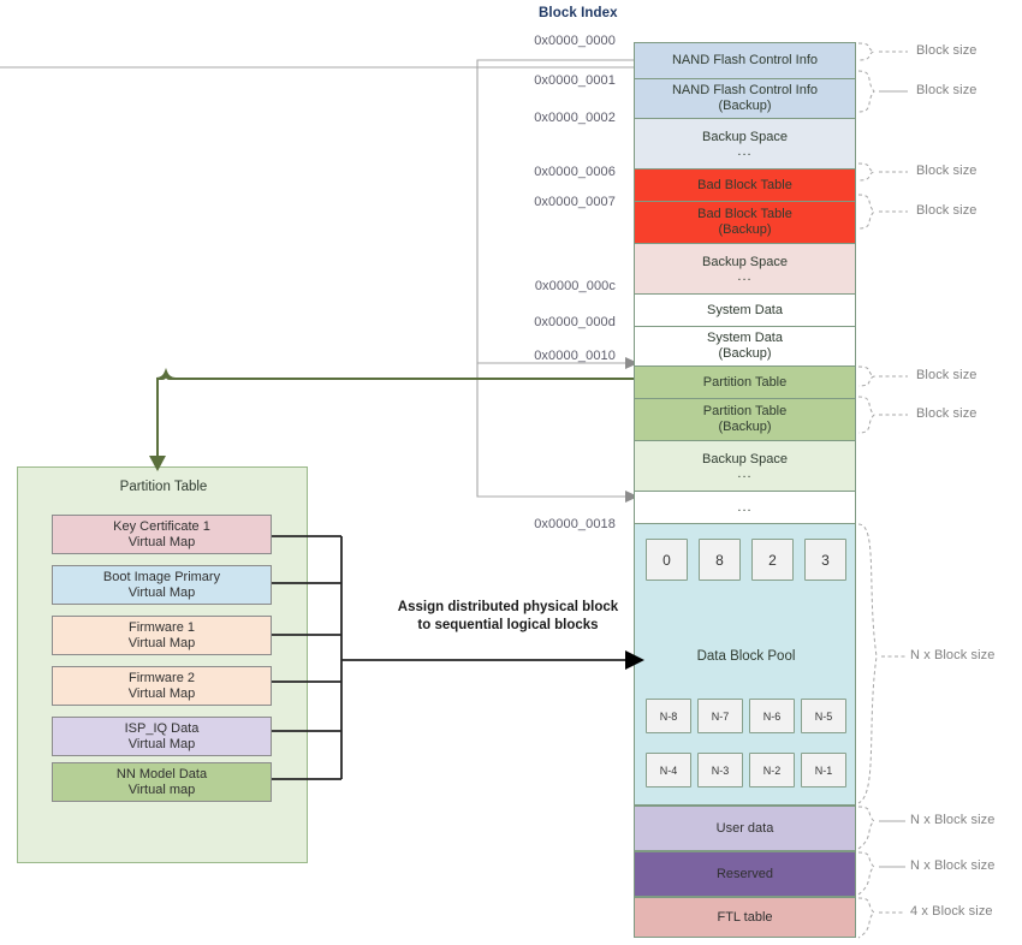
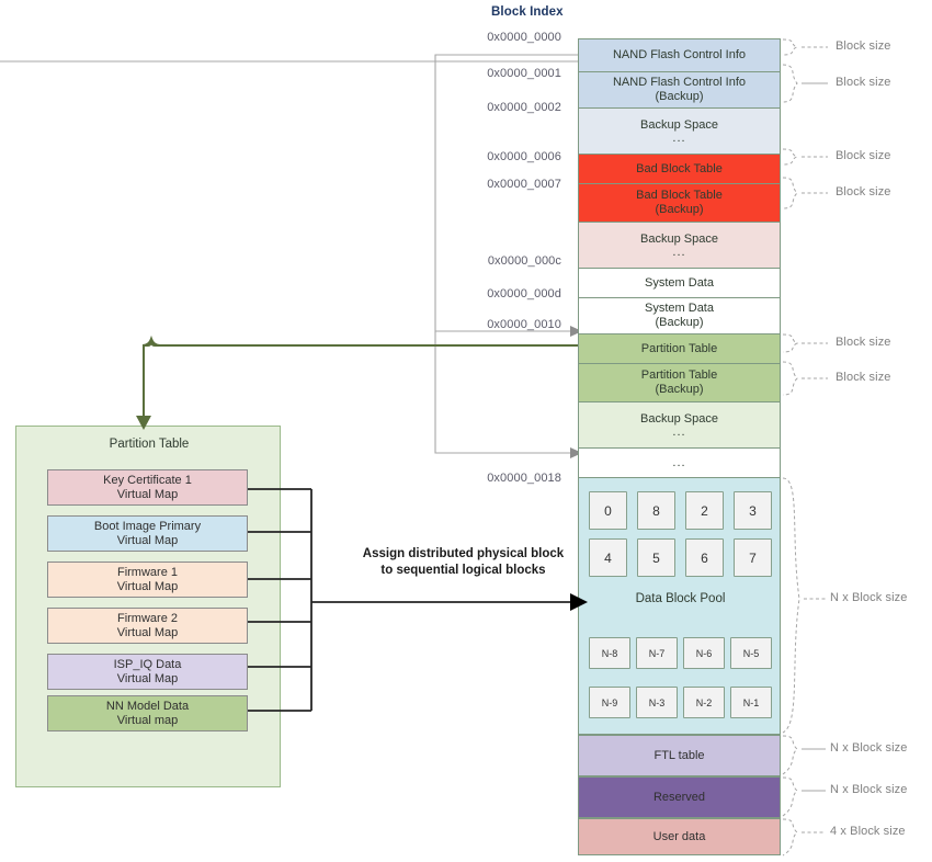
  Block Index
  0x0000_0000
  0x0000_0001
  0x0000_0002
  0x0000_0006
  0x0000_0007
  0x0000_000c
  0x0000_000d
  0x0000_0010
  0x0000_0018
  NAND Flash Control Info
  NAND Flash Control Info
  (Backup)
  Backup Space
  ...
  Bad Block Table
  Bad Block Table
  (Backup)
  Backup Space
  ...
  System Data
  System Data
  (Backup)
  Partition Table
  Partition Table
  (Backup)
  Backup Space
  ...
  ...
  0
  8
  2
  3
+ 4
+ 5
+ 6
+ 7
  Data Block Pool
  N-8
  N-7
  N-6
  N-5
- N-4
+ N-9
  N-3
  N-2
  N-1
- User data
+ FTL table
  Reserved
- FTL table
+ User data
  Block size
  Block size
  Block size
  Block size
  Block size
  Block size
  N x Block size
  N x Block size
  N x Block size
  4 x Block size
  Partition Table
  Key Certificate 1
  Virtual Map
  Boot Image Primary
  Virtual Map
  Firmware 1
  Virtual Map
  Firmware 2
  Virtual Map
  ISP_IQ Data
  Virtual Map
  NN Model Data
  Virtual map
  Assign distributed physical block
  to sequential logical blocks
